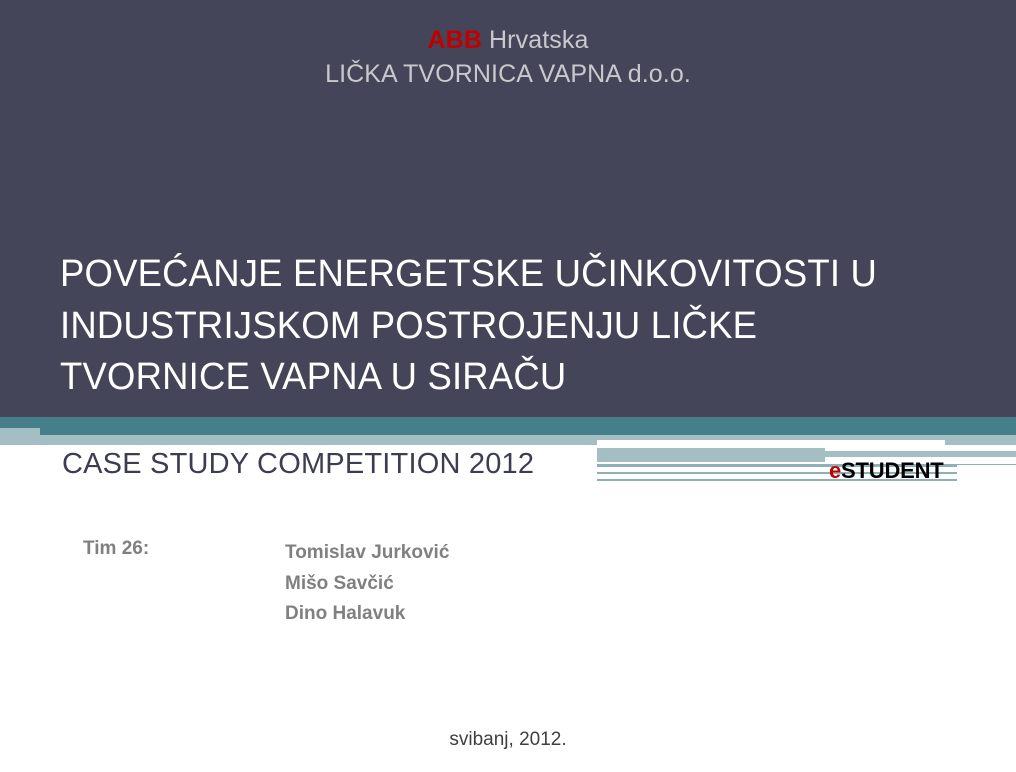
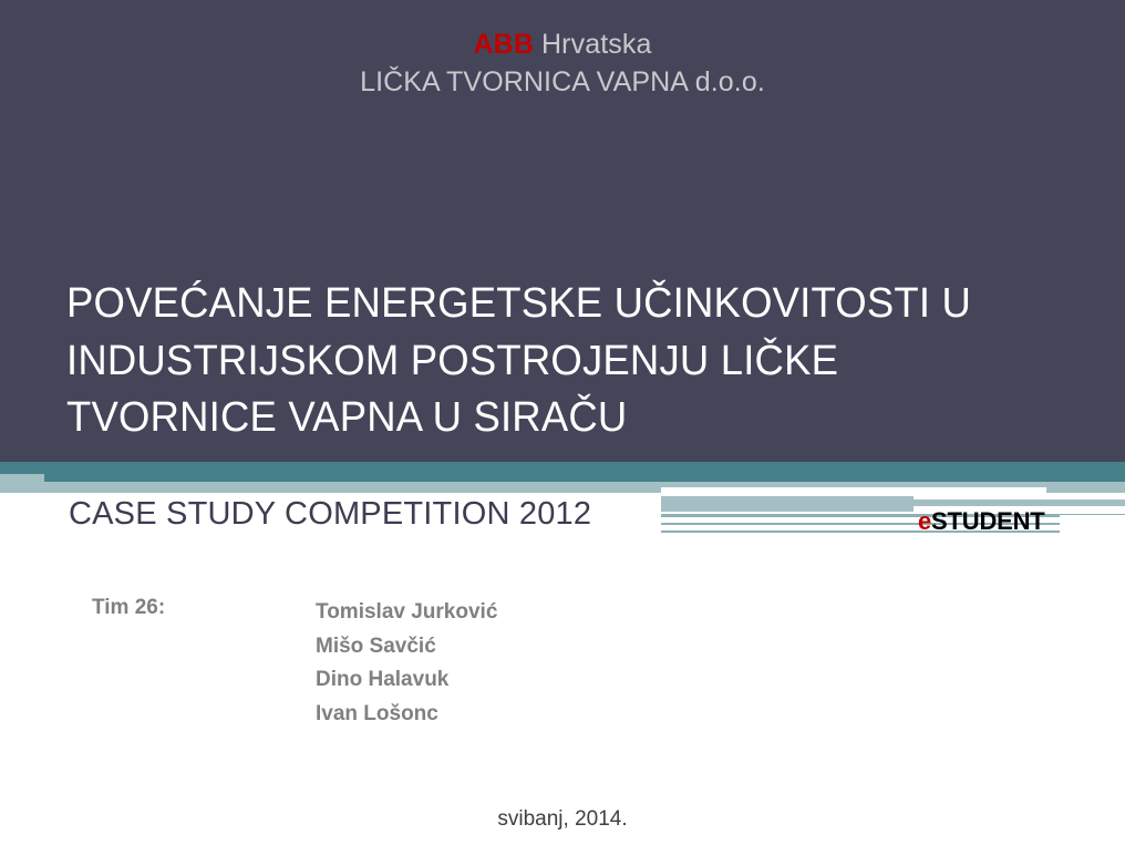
  ABB Hrvatska
  LIČKA TVORNICA VAPNA d.o.o.
  POVEĆANJE ENERGETSKE UČINKOVITOSTI U INDUSTRIJSKOM POSTROJENJU LIČKE TVORNICE VAPNA U SIRAČU
  CASE STUDY COMPETITION 2012
  eSTUDENT
  Tim 26:
  Tomislav Jurković
  Mišo Savčić
  Dino Halavuk
+ Ivan Lošonc
- svibanj, 2012.
+ svibanj, 2014.
